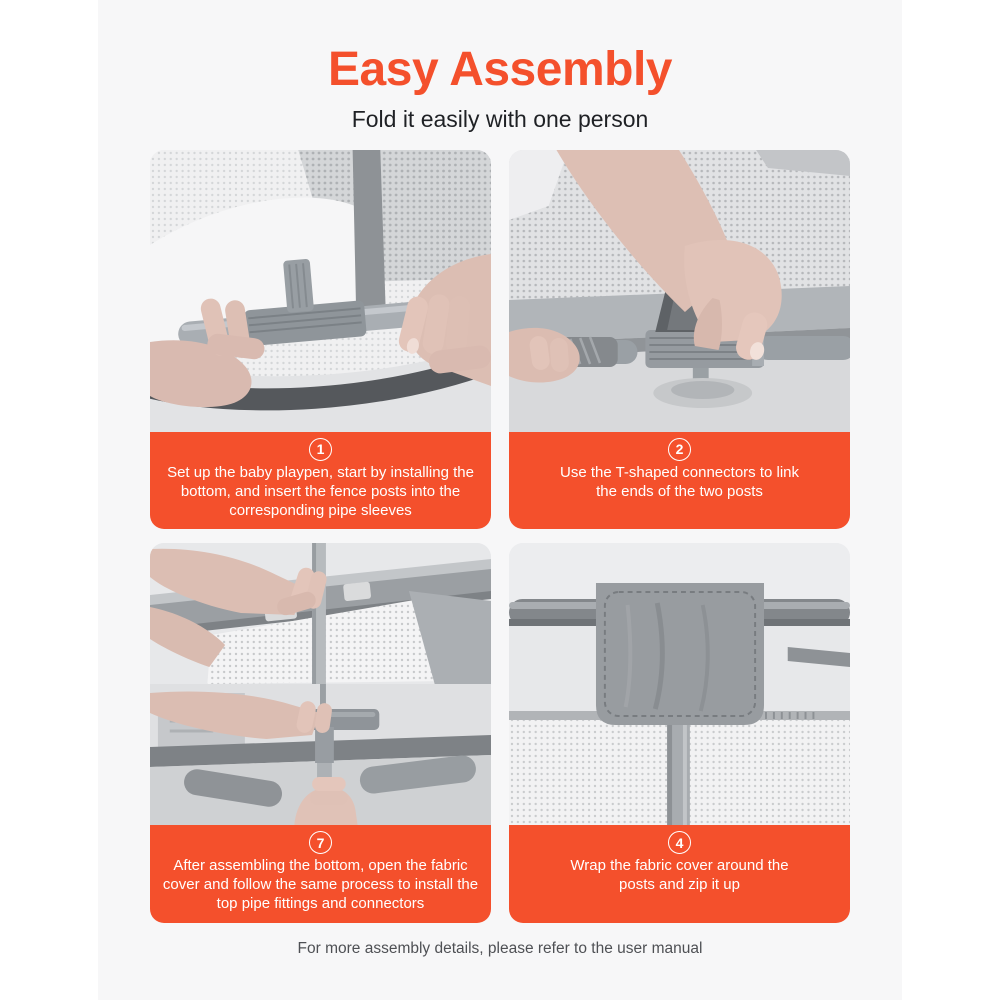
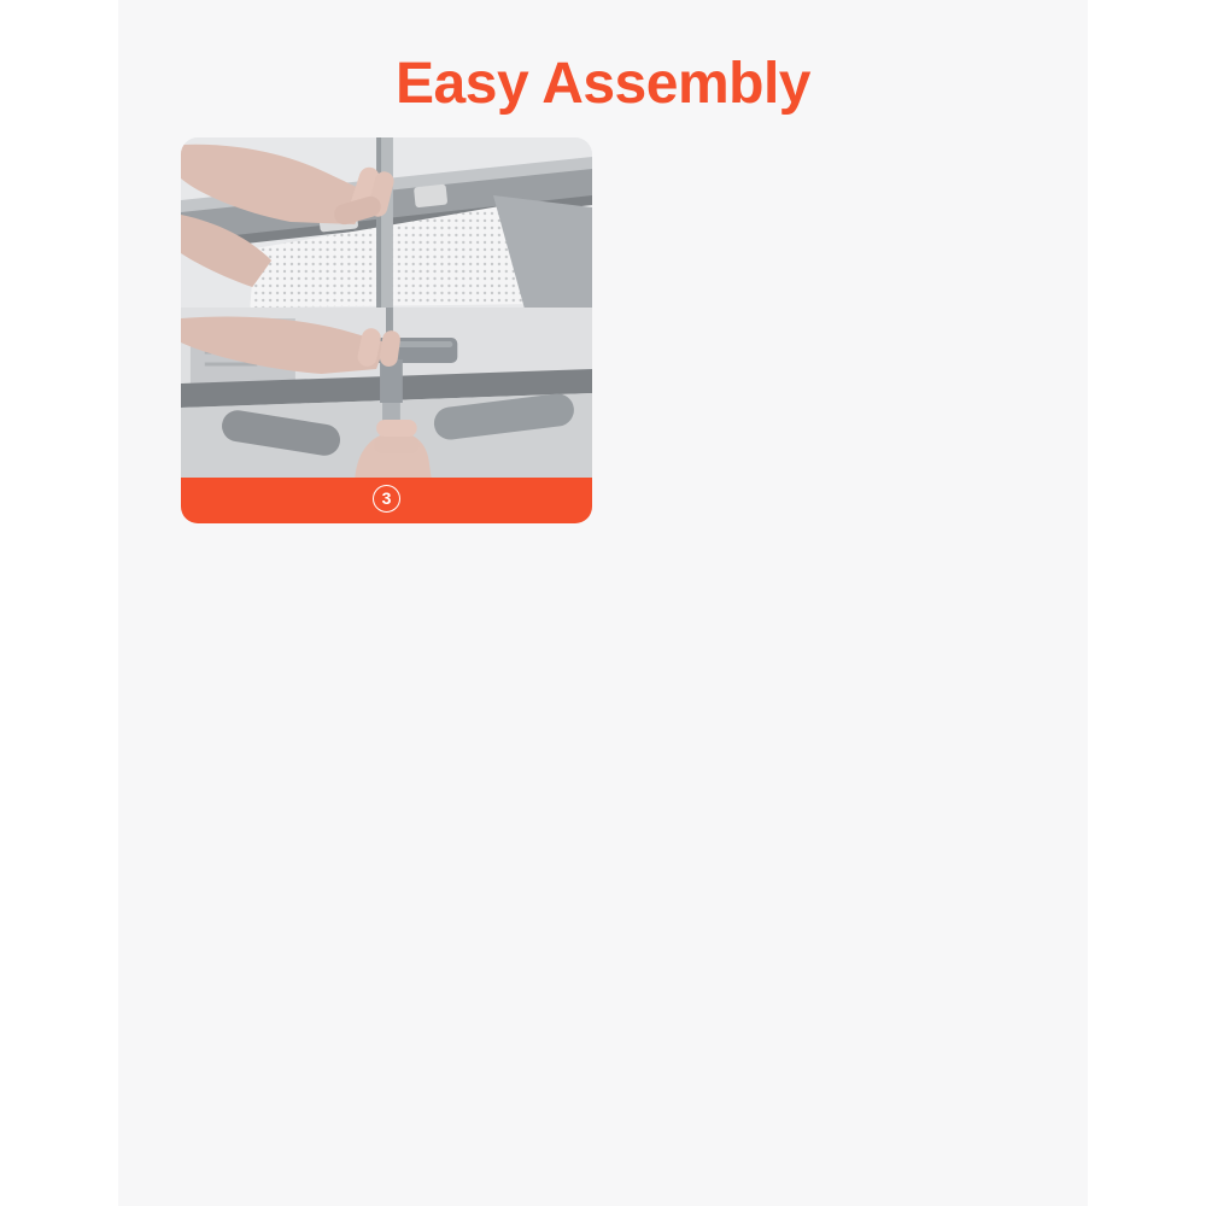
  Easy Assembly
- Fold it easily with one person
- 1
- Set up the baby playpen, start by installing the bottom, and insert the fence posts into the corresponding pipe sleeves
- 2
- Use the T-shaped connectors to link the ends of the two posts
- 7
+ 3
- After assembling the bottom, open the fabric cover and follow the same process to install the top pipe fittings and connectors
- 4
- Wrap the fabric cover around the posts and zip it up
- For more assembly details, please refer to the user manual
